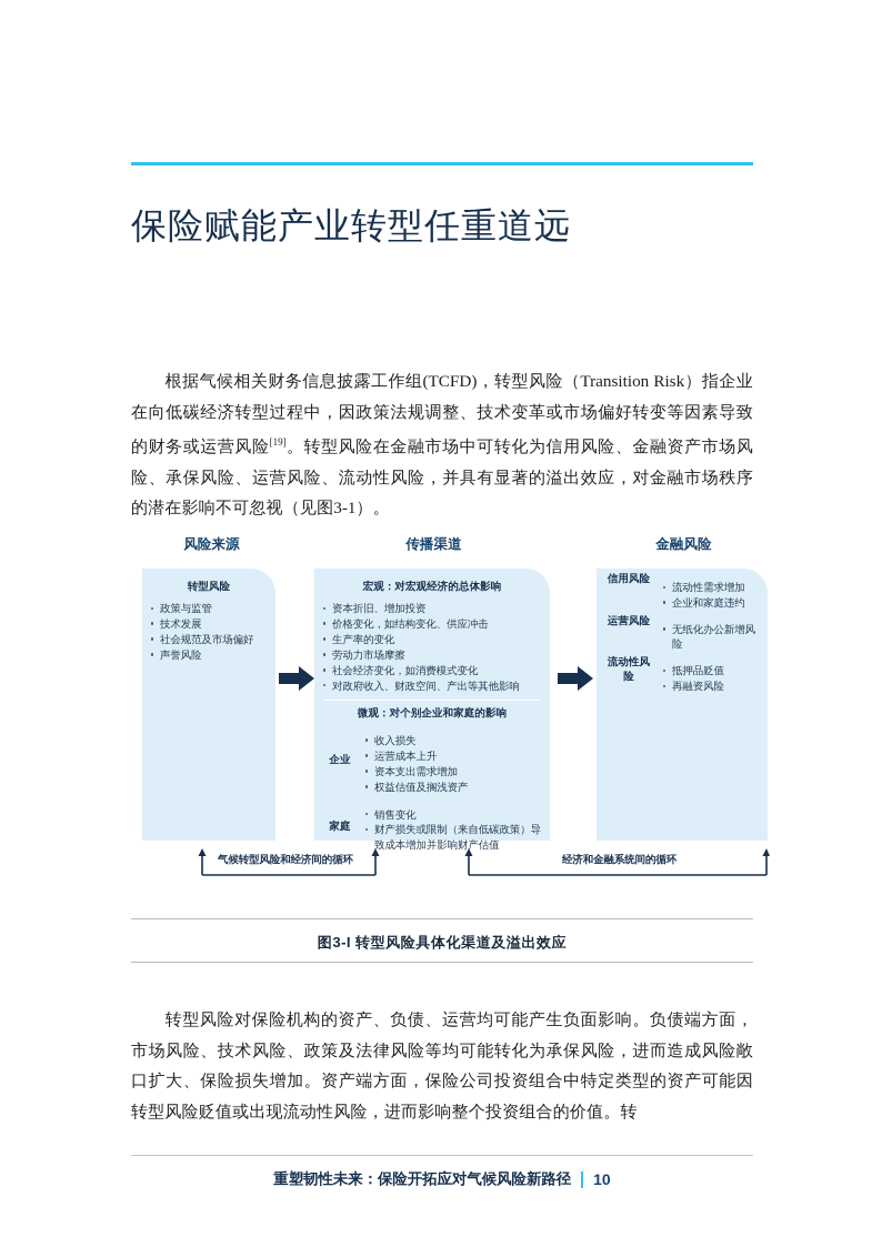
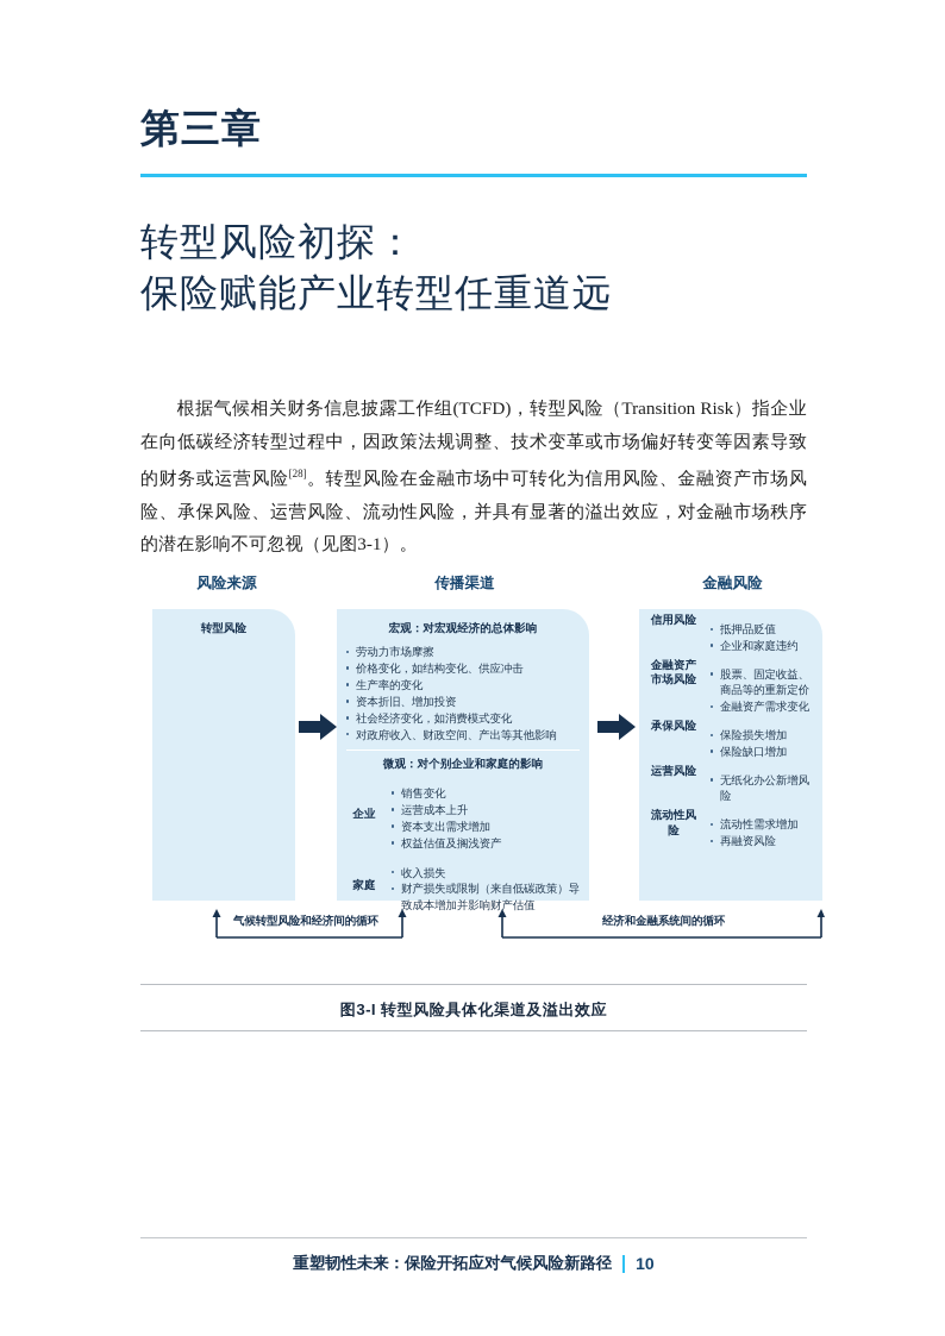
+ 第三章
+ 转型风险初探：
  保险赋能产业转型任重道远
- 根据气候相关财务信息披露工作组(TCFD)，转型风险（Transition Risk）指企业在向低碳经济转型过程中，因政策法规调整、技术变革或市场偏好转变等因素导致的财务或运营风险[19]。转型风险在金融市场中可转化为信用风险、金融资产市场风险、承保风险、运营风险、流动性风险，并具有显著的溢出效应，对金融市场秩序的潜在影响不可忽视（见图3-1）。
+ 根据气候相关财务信息披露工作组(TCFD)，转型风险（Transition Risk）指企业在向低碳经济转型过程中，因政策法规调整、技术变革或市场偏好转变等因素导致的财务或运营风险[28]。转型风险在金融市场中可转化为信用风险、金融资产市场风险、承保风险、运营风险、流动性风险，并具有显著的溢出效应，对金融市场秩序的潜在影响不可忽视（见图3-1）。
  风险来源
  传播渠道
  金融风险
  转型风险
- 政策与监管
- 技术发展
- 社会规范及市场偏好
- 声誉风险
  宏观：对宏观经济的总体影响
- 资本折旧、增加投资
+ 劳动力市场摩擦
  价格变化，如结构变化、供应冲击
  生产率的变化
- 劳动力市场摩擦
+ 资本折旧、增加投资
  社会经济变化，如消费模式变化
  对政府收入、财政空间、产出等其他影响
  微观：对个别企业和家庭的影响
  企业
- 收入损失
+ 销售变化
  运营成本上升
  资本支出需求增加
  权益估值及搁浅资产
  家庭
- 销售变化
+ 收入损失
  财产损失或限制（来自低碳政策）导致成本增加并影响财产估值
  信用风险
- 流动性需求增加
+ 抵押品贬值
  企业和家庭违约
+ 金融资产
+ 市场风险
+ 股票、固定收益、商品等的重新定价
+ 金融资产需求变化
+ 承保风险
+ 保险损失增加
+ 保险缺口增加
  运营风险
  无纸化办公新增风险
  流动性风险
- 抵押品贬值
+ 流动性需求增加
  再融资风险
  气候转型风险和经济间的循环
  经济和金融系统间的循环
  图3-I 转型风险具体化渠道及溢出效应
- 转型风险对保险机构的资产、负债、运营均可能产生负面影响。负债端方面，市场风险、技术风险、政策及法律风险等均可能转化为承保风险，进而造成风险敞口扩大、保险损失增加。资产端方面，保险公司投资组合中特定类型的资产可能因转型风险贬值或出现流动性风险，进而影响整个投资组合的价值。转
  重塑韧性未来：保险开拓应对气候风险新路径
  10
